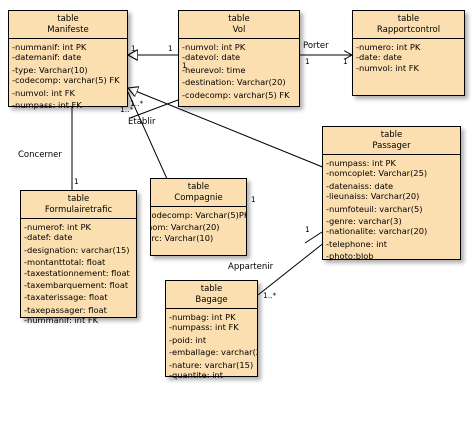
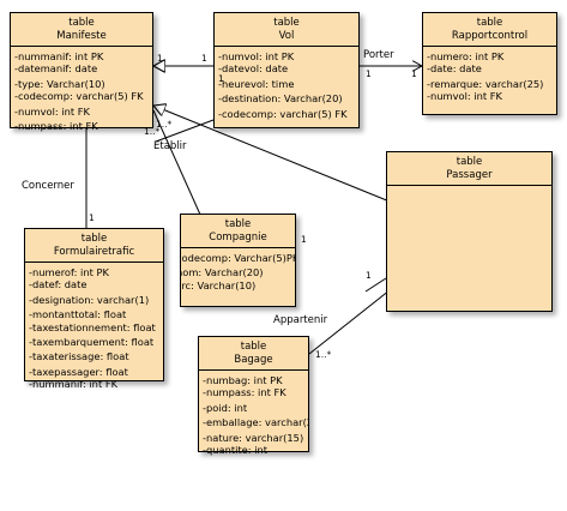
  table
  Manifeste
  -nummanif: int PK
  -datemanif: date
  -type: Varchar(10)
  -codecomp: varchar(5) FK
  -numvol: int FK
  -numpass: int FK
  table
  Vol
  -numvol: int PK
  -datevol: date
  -heurevol: time
  -destination: Varchar(20)
  -codecomp: varchar(5) FK
  table
  Rapportcontrol
  -numero: int PK
  -date: date
+ -remarque: varchar(25)
  -numvol: int FK
  table
  Passager
- -numpass: int PK
- -nomcoplet: Varchar(25)
- -datenaiss: date
- -lieunaiss: Varchar(20)
- -numfoteuil: varchar(5)
- -genre: varchar(3)
- -nationalite: varchar(20)
- -telephone: int
- -photo:blob
  table
  Formulairetrafic
  -numerof: int PK
  -datef: date
- -designation: varchar(15)
+ -designation: varchar(1)
  -montanttotal: float
  -taxestationnement: float
  -taxembarquement: float
  -taxaterissage: float
  -taxepassager: float
  -nummanif: int FK
  table
  Compagnie
  odecomp: Varchar(5)P
  om: Varchar(20)
  rc: Varchar(10)
  table
  Bagage
  -numbag: int PK
  -numpass: int FK
  -poid: int
  -emballage: varchar(
  -nature: varchar(15)
  -quantite: int
  Porter
  Etablir
  Concerner
  Appartenir
  1
  1..*
  1
  1
  1
  1
  1..*
  1
  1
  1..*
  1
